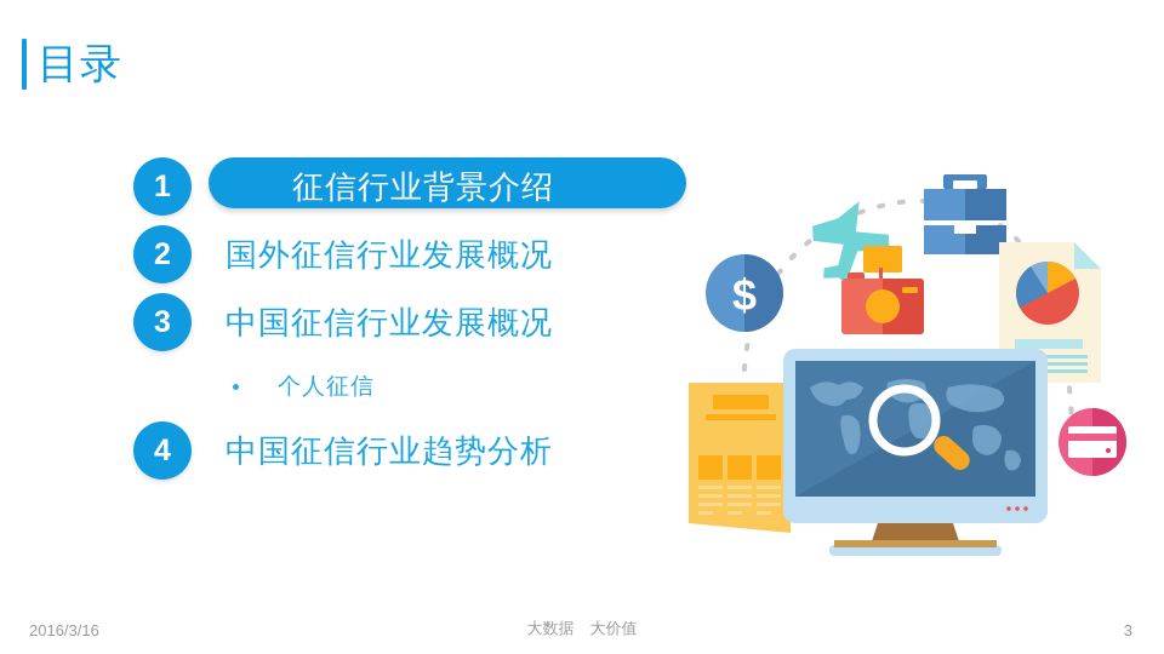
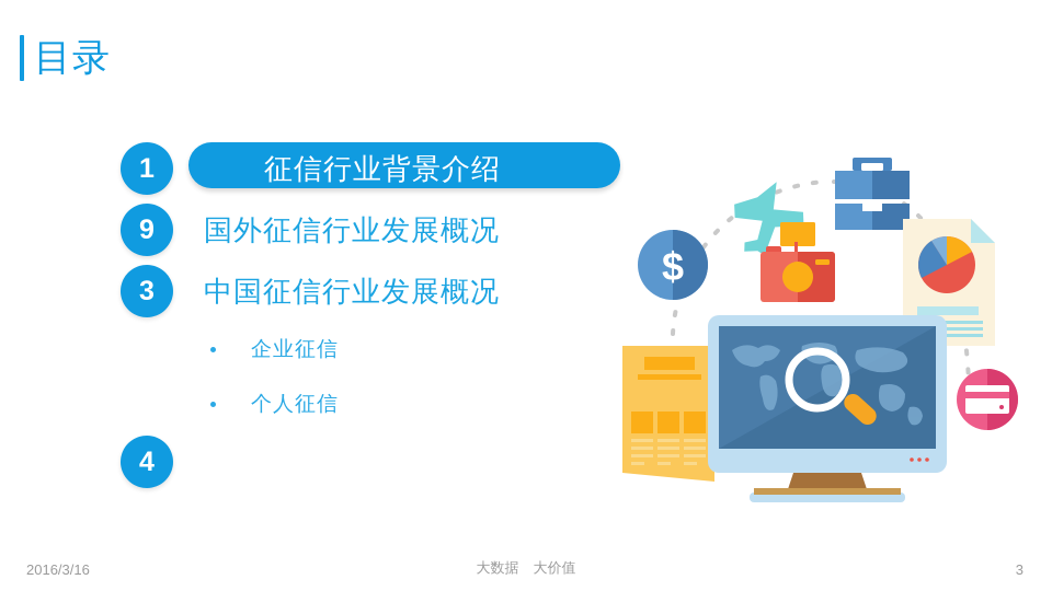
  目录
  1
  征信行业背景介绍
- 2
+ 9
  国外征信行业发展概况
  3
  中国征信行业发展概况
+ 企业征信
  个人征信
  4
- 中国征信行业趋势分析
  $
  2016/3/16
  大数据 大价值
  3
